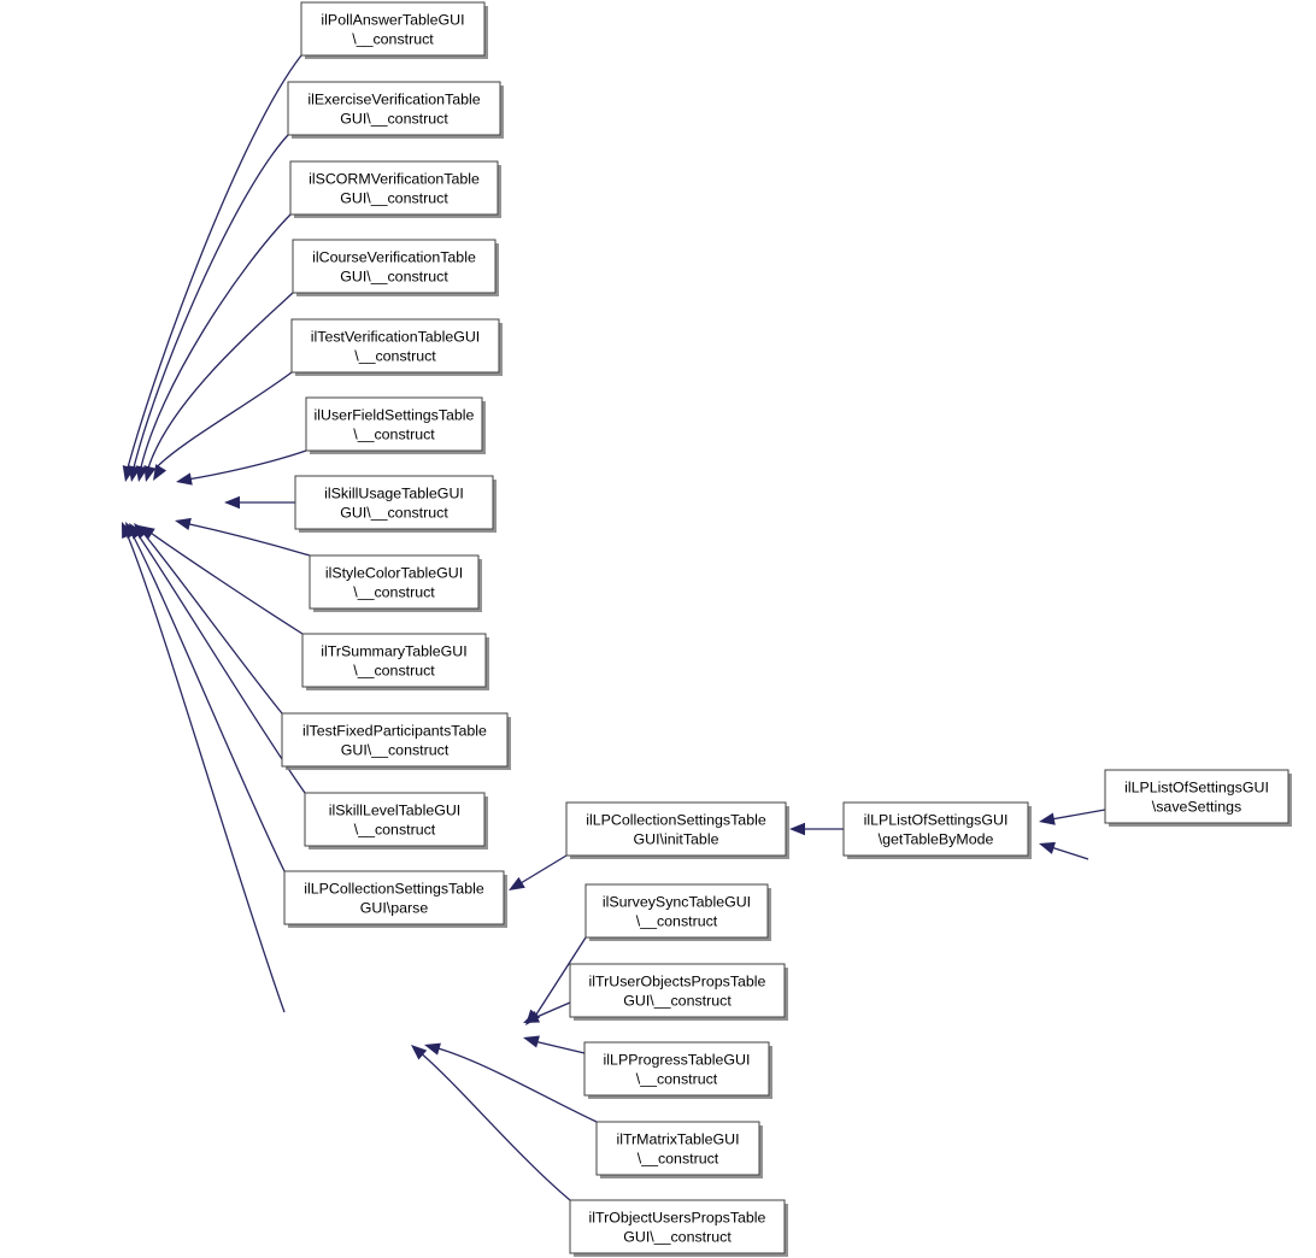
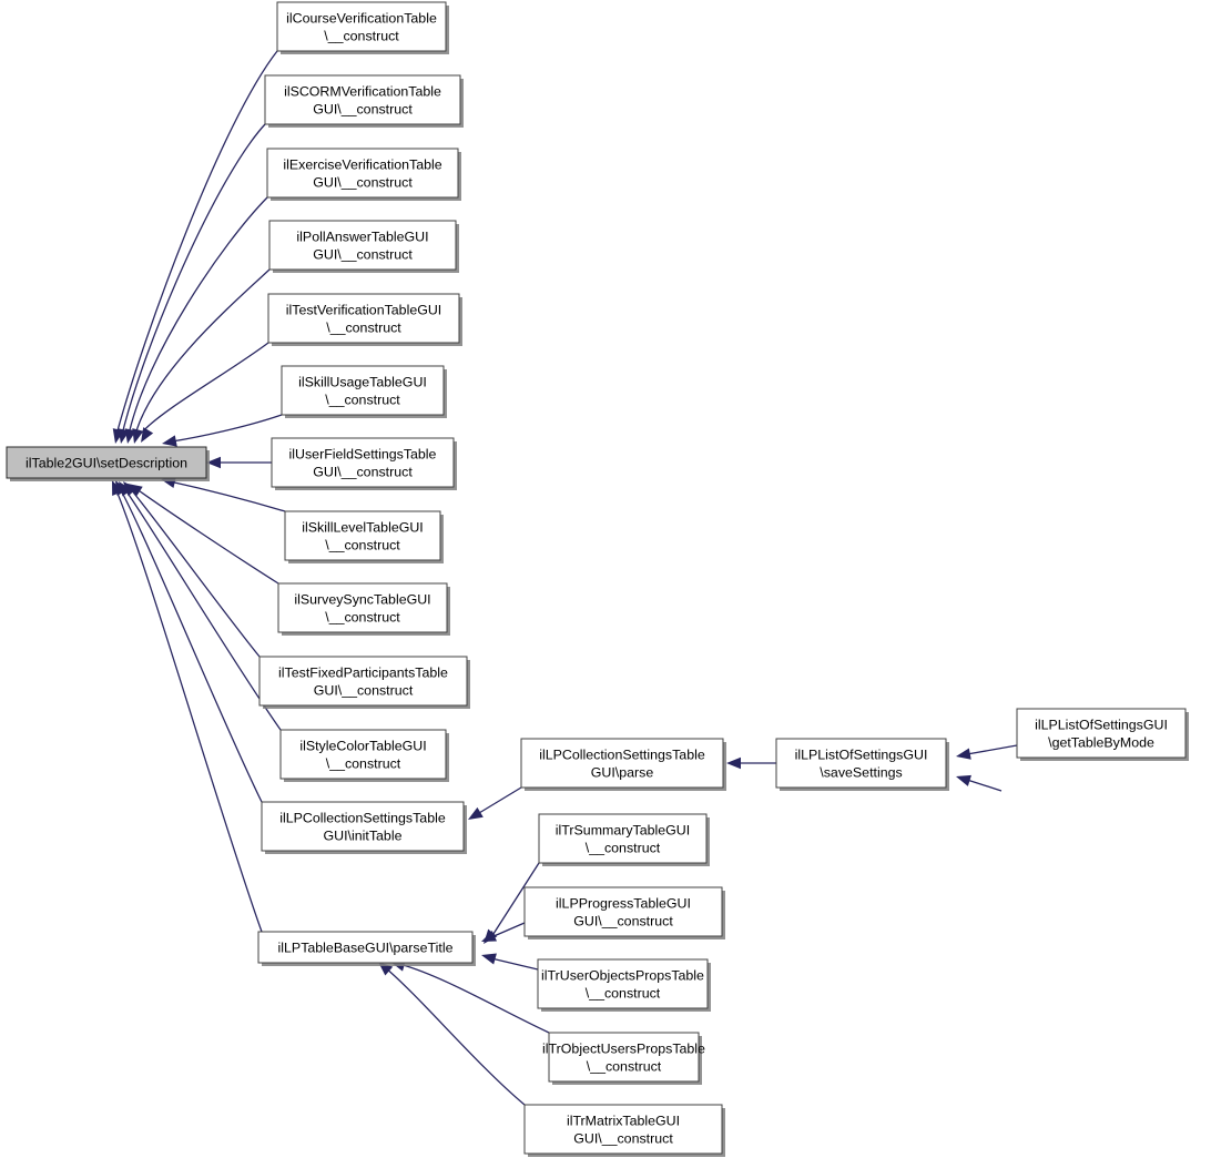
+ ilTable2GUI\setDescription
- ilPollAnswerTableGUI
+ ilCourseVerificationTable
  \__construct
- ilExerciseVerificationTable
+ ilSCORMVerificationTable
  GUI\__construct
- ilSCORMVerificationTable
+ ilExerciseVerificationTable
  GUI\__construct
- ilCourseVerificationTable
+ ilPollAnswerTableGUI
  GUI\__construct
  ilTestVerificationTableGUI
  \__construct
- ilUserFieldSettingsTable
+ ilSkillUsageTableGUI
  \__construct
- ilSkillUsageTableGUI
+ ilUserFieldSettingsTable
  GUI\__construct
- ilStyleColorTableGUI
+ ilSkillLevelTableGUI
  \__construct
- ilTrSummaryTableGUI
+ ilSurveySyncTableGUI
  \__construct
  ilTestFixedParticipantsTable
  GUI\__construct
- ilSkillLevelTableGUI
+ ilStyleColorTableGUI
  \__construct
  ilLPCollectionSettingsTable
- GUI\parse
+ GUI\initTable
  ilLPCollectionSettingsTable
- GUI\initTable
+ GUI\parse
  ilLPListOfSettingsGUI
- \getTableByMode
+ \saveSettings
  ilLPListOfSettingsGUI
- \saveSettings
+ \getTableByMode
+ ilLPTableBaseGUI\parseTitle
- ilSurveySyncTableGUI
+ ilTrSummaryTableGUI
  \__construct
- ilTrUserObjectsPropsTable
+ ilLPProgressTableGUI
  GUI\__construct
- ilLPProgressTableGUI
+ ilTrUserObjectsPropsTable
  \__construct
- ilTrMatrixTableGUI
+ ilTrObjectUsersPropsTable
  \__construct
- ilTrObjectUsersPropsTable
+ ilTrMatrixTableGUI
  GUI\__construct
